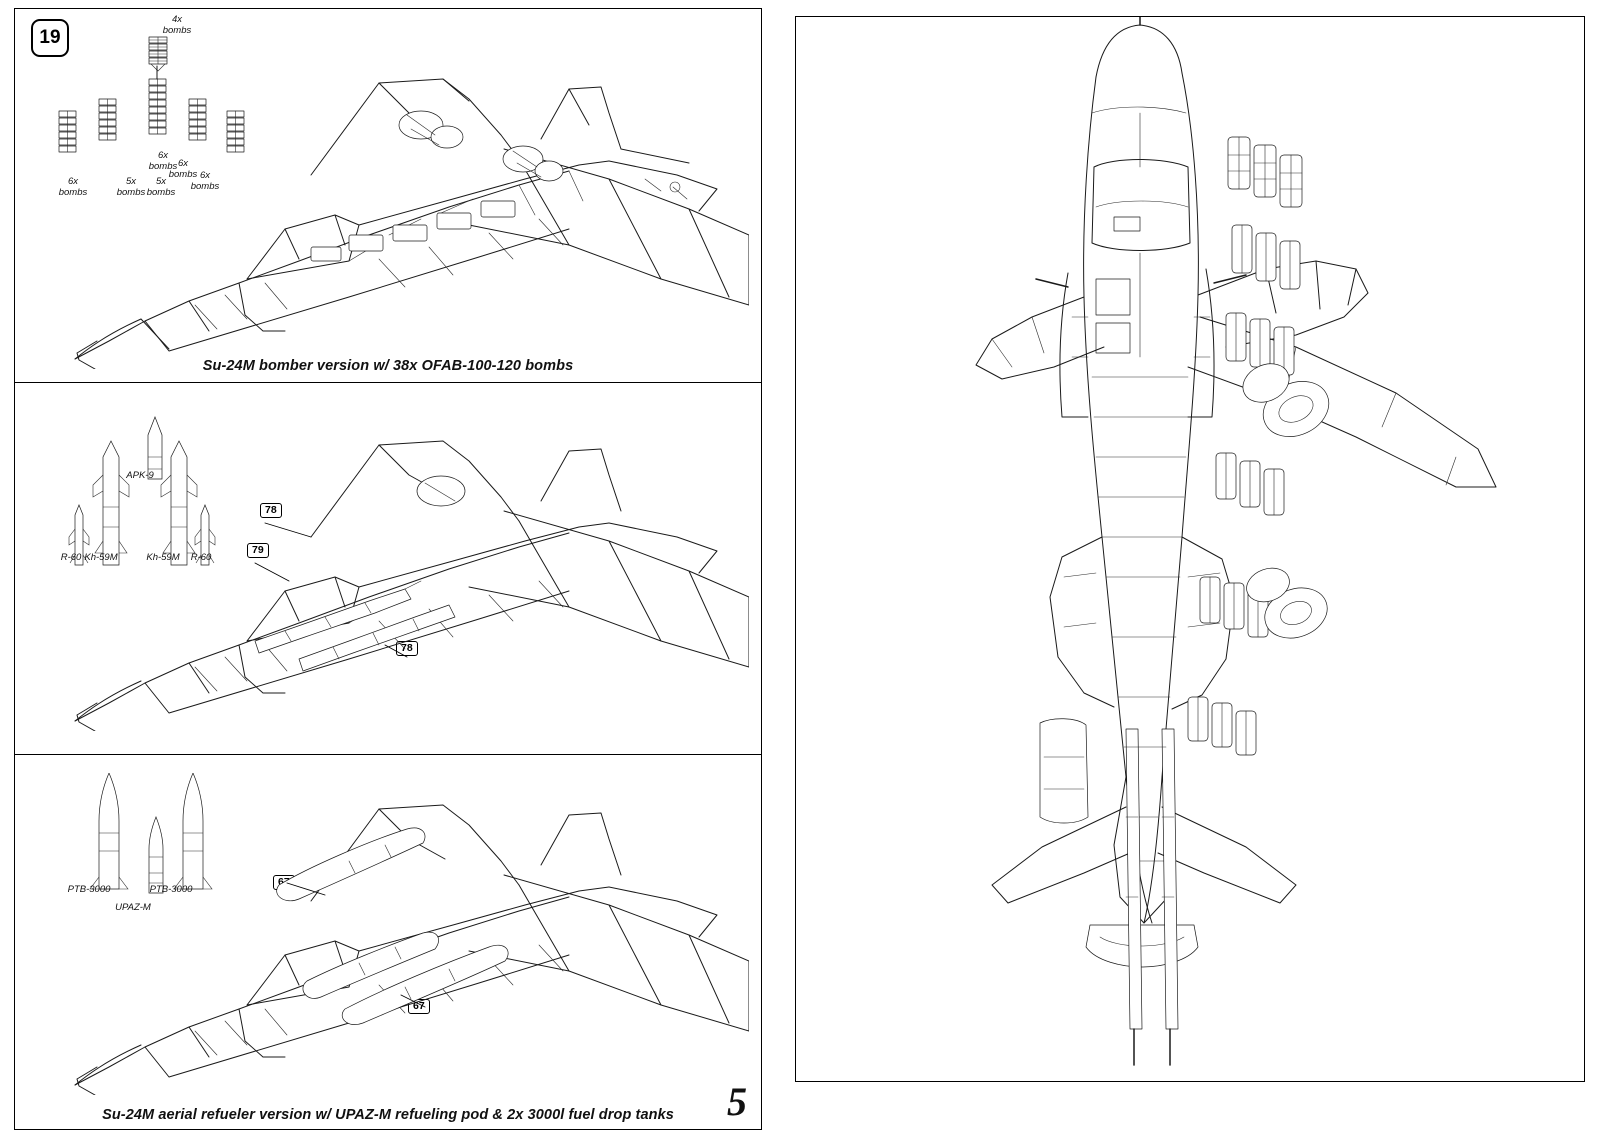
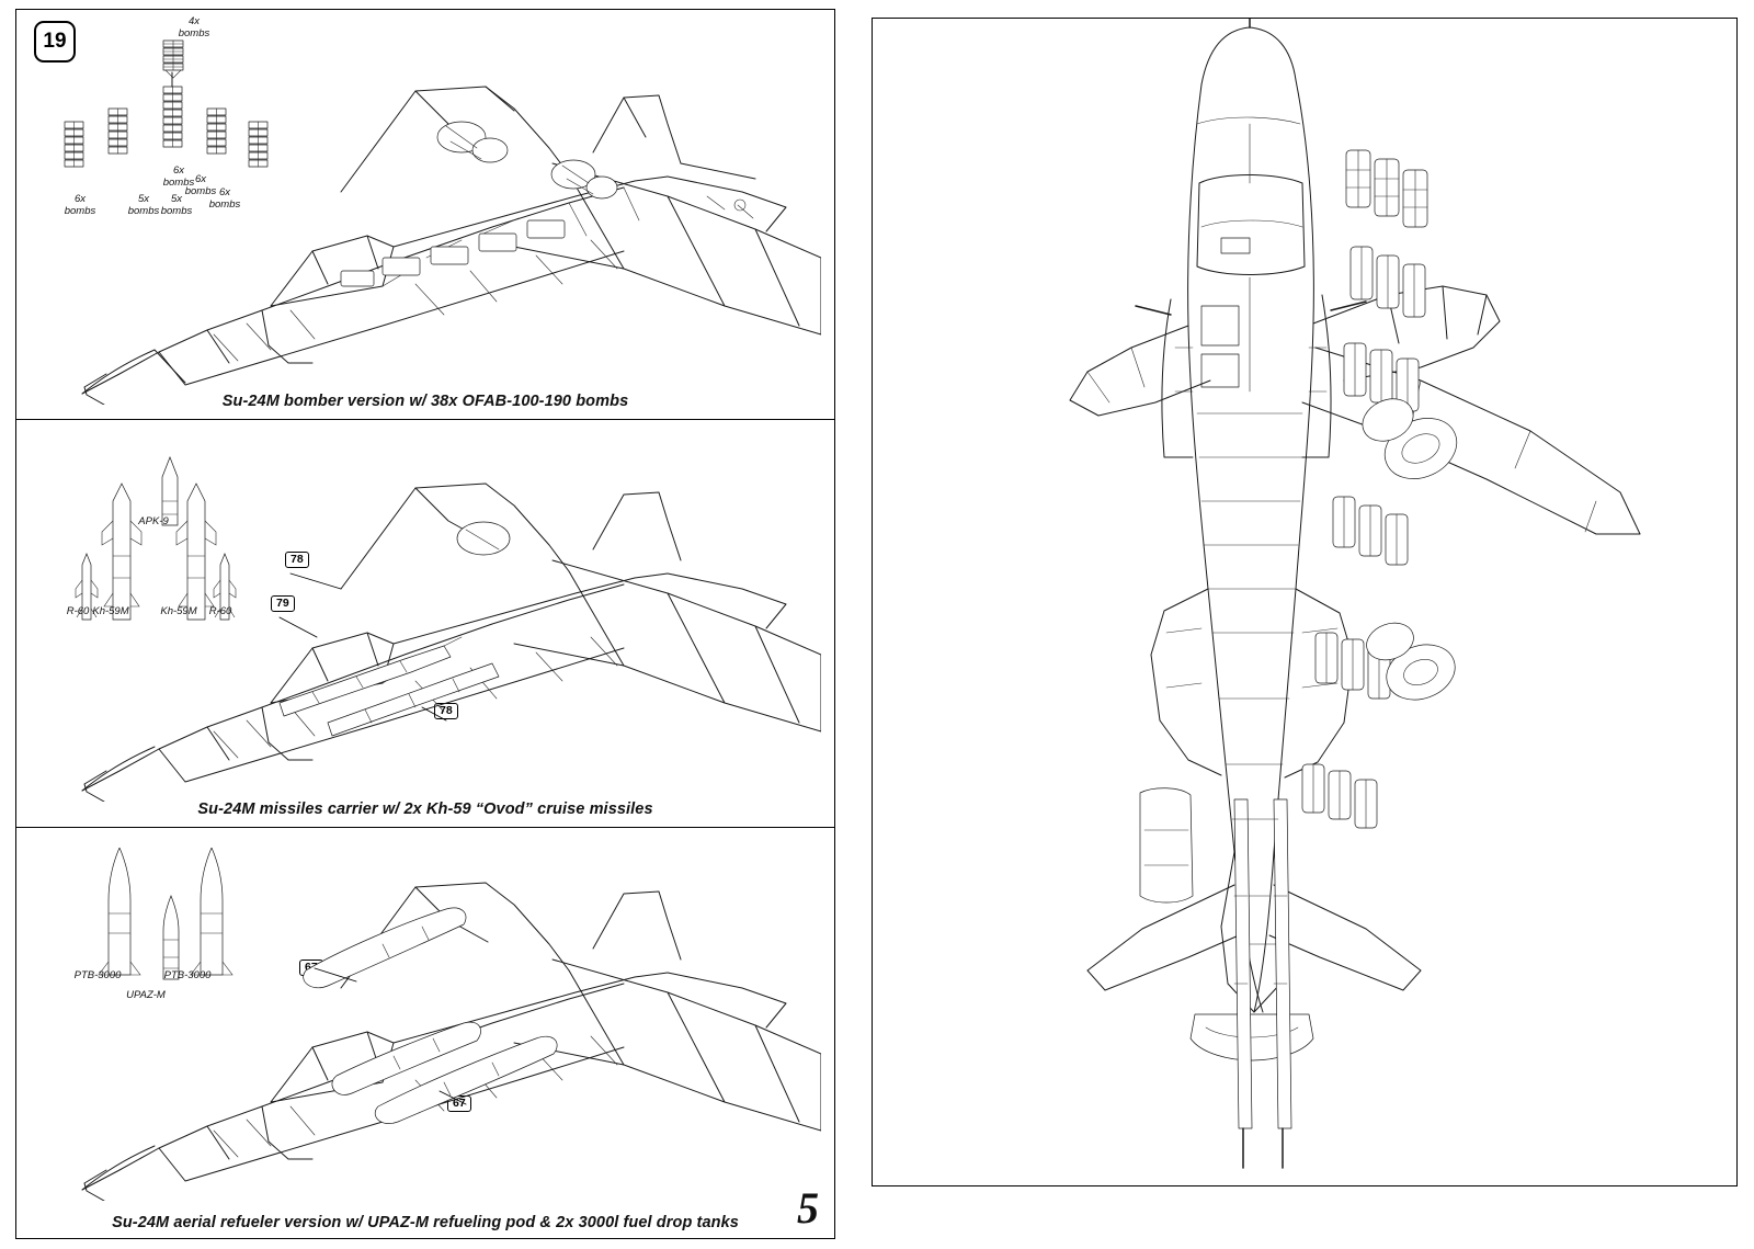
  19
  4x
  bombs
  6x
  bombs
  6x
  bombs
  5x
  bombs
  5x
  bombs
  6x
  bombs
  6x
  bombs
- Su-24M bomber version w/ 38x OFAB-100-120 bombs
+ Su-24M bomber version w/ 38x OFAB-100-190 bombs
  APK-9
  R-60
  Kh-59M
  Kh-59M
  R-60
  78
  79
+ Su-24M missiles carrier w/ 2x Kh-59 “Ovod” cruise missiles
  PTB-3000
  PTB-3000
  UPAZ-M
  67
  Su-24M aerial refueler version w/ UPAZ-M refueling pod & 2x 3000l fuel drop tanks
  5
